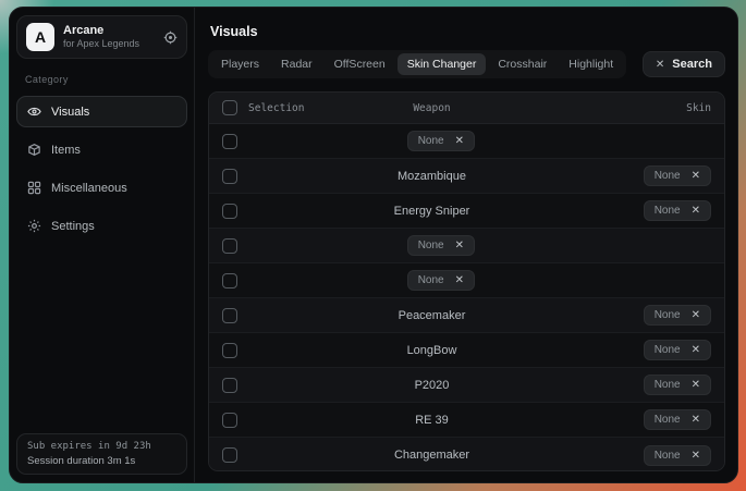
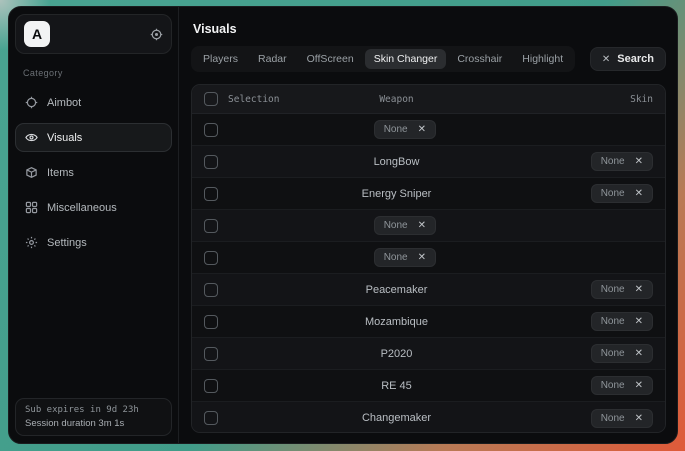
  A
- Arcane
- for Apex Legends
  Category
+ Aimbot
  Visuals
  Items
  Miscellaneous
  Settings
  Sub expires in 9d 23h
  Session duration 3m 1s
  Visuals
  Players
  Radar
  OffScreen
  Skin Changer
  Crosshair
  Highlight
  ✕
  Search
  Selection
  Weapon
  Skin
  None
  ✕
- Mozambique
+ LongBow
  None
  ✕
  Energy Sniper
  None
  ✕
  None
  ✕
  None
  ✕
  Peacemaker
  None
  ✕
- LongBow
+ Mozambique
  None
  ✕
  P2020
  None
  ✕
- RE 39
+ RE 45
  None
  ✕
  Changemaker
  None
  ✕
